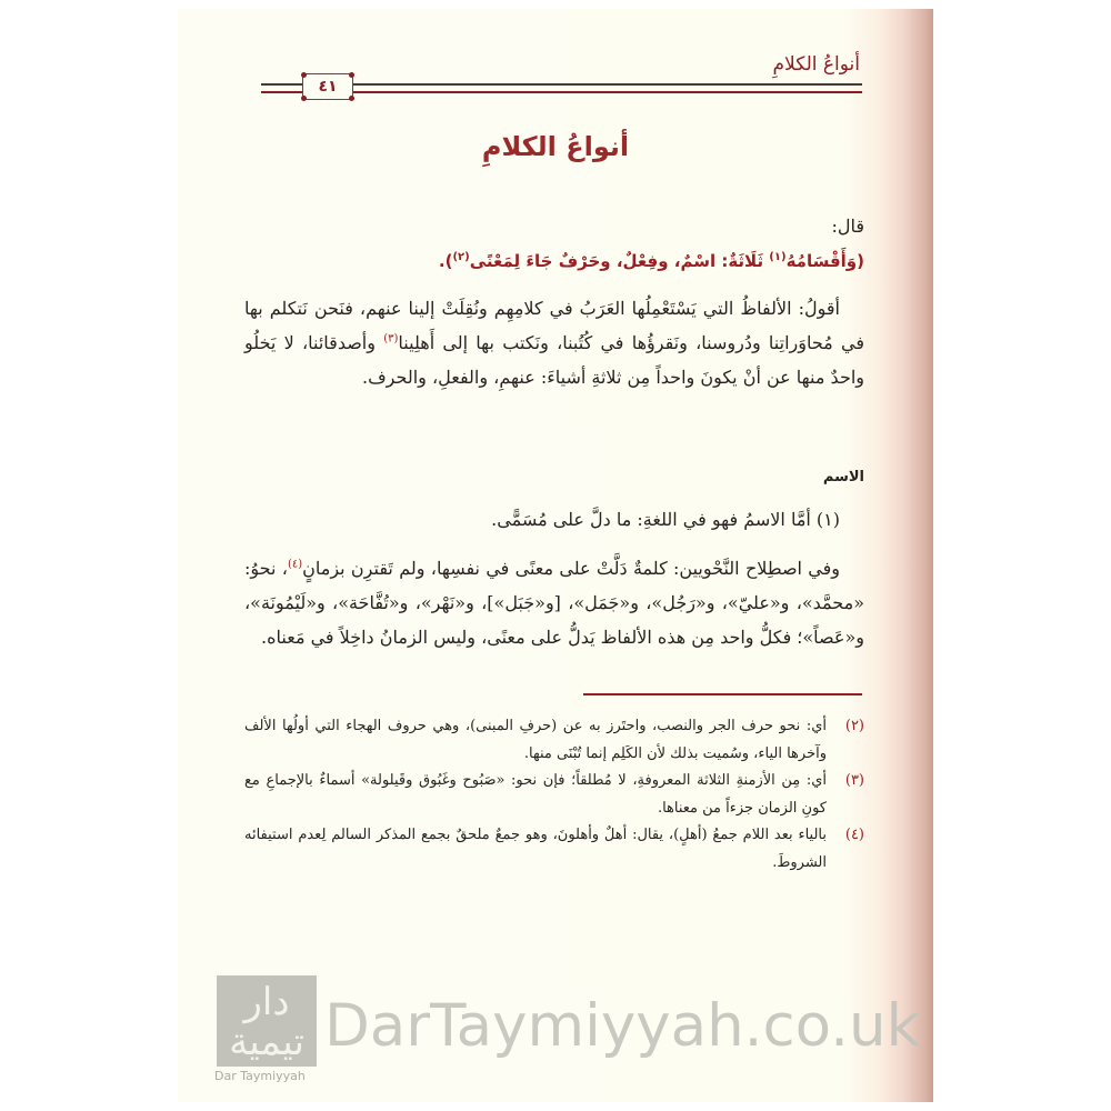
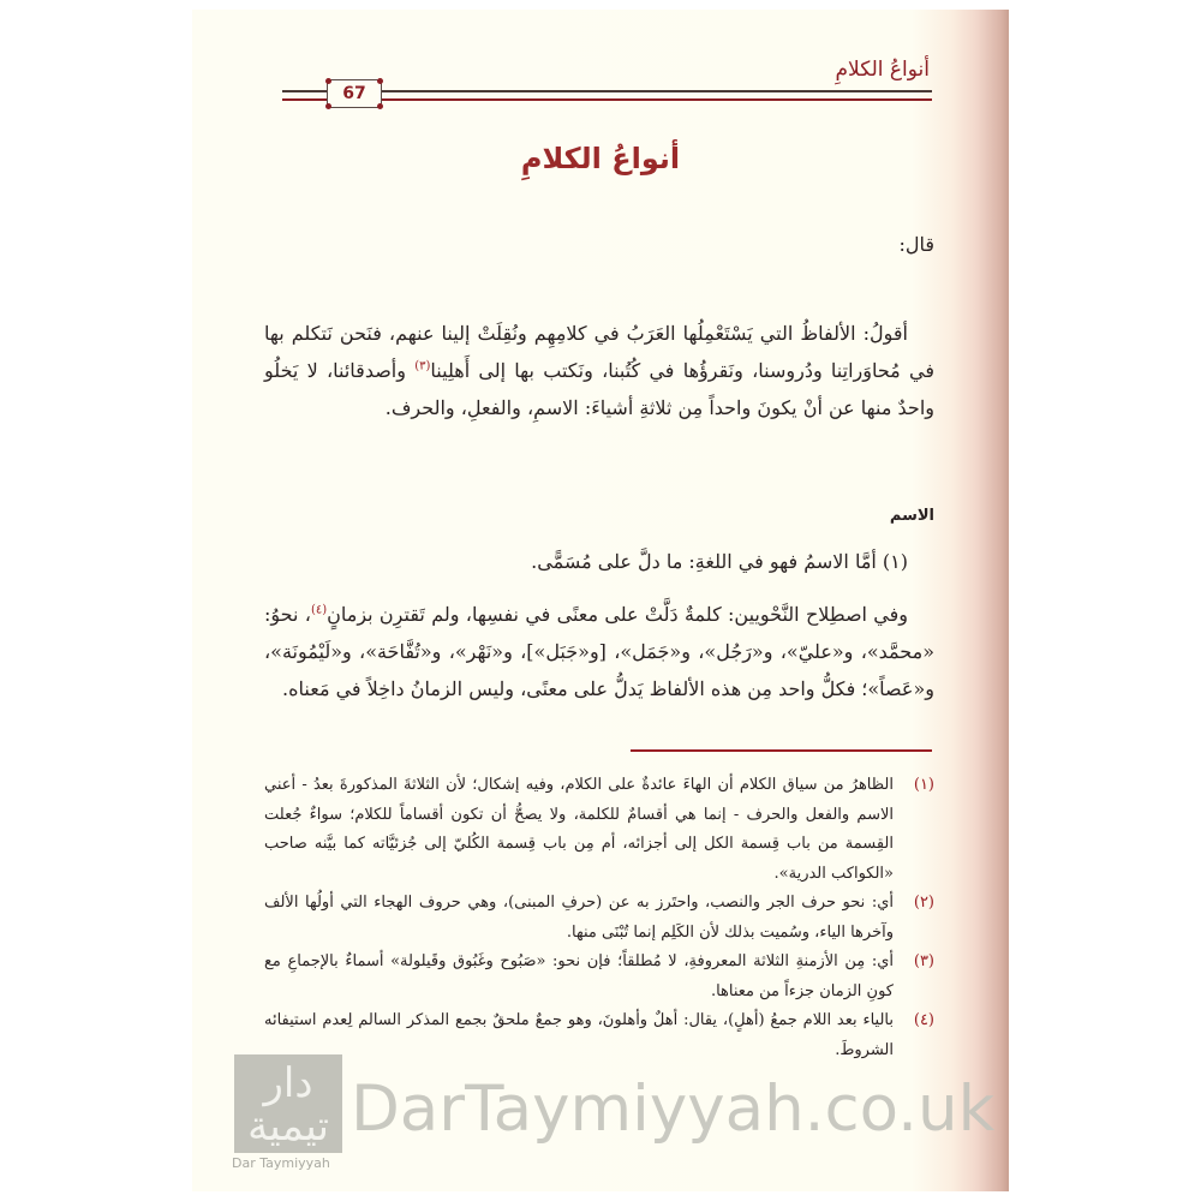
  أنواعُ الكلامِ
- ٤١
+ 67
  أنواعُ الكلامِ
  قال:
- (وَأَقْسَامُهُ(١) ثَلَاثَةٌ: اسْمٌ، وفِعْلٌ، وحَرْفٌ جَاءَ لِمَعْنًى(٢)).
- أقولُ: الألفاظُ التي يَسْتَعْمِلُها العَرَبُ في كلامِهِم ونُقِلَتْ إلينا عنهم، فنَحن نَتكلم بها في مُحاوَراتِنا ودُروسنا، ونَقرؤُها في كُتُبنا، ونَكتب بها إلى أَهلِينا(٣) وأصدقائنا، لا يَخلُو واحدٌ منها عن أنْ يكونَ واحداً مِن ثلاثةِ أشياءَ: عنهمِ، والفعلِ، والحرف.
+ أقولُ: الألفاظُ التي يَسْتَعْمِلُها العَرَبُ في كلامِهِم ونُقِلَتْ إلينا عنهم، فنَحن نَتكلم بها في مُحاوَراتِنا ودُروسنا، ونَقرؤُها في كُتُبنا، ونَكتب بها إلى أَهلِينا(٣) وأصدقائنا، لا يَخلُو واحدٌ منها عن أنْ يكونَ واحداً مِن ثلاثةِ أشياءَ: الاسمِ، والفعلِ، والحرف.
  الاسم
  (١) أمَّا الاسمُ فهو في اللغةِ: ما دلَّ على مُسَمًّى.
  وفي اصطِلاح النَّحْويين: كلمةٌ دَلَّتْ على معنًى في نفسِها، ولم تَقترِن بزمانٍ(٤)، نحوُ: «محمَّد»، و«عليّ»، و«رَجُل»، و«جَمَل»، [و«جَبَل»]، و«نَهْر»، و«تُفَّاحَة»، و«لَيْمُونَة»، و«عَصاً»؛ فكلُّ واحد مِن هذه الألفاظ يَدلُّ على معنًى، وليس الزمانُ داخِلاً في مَعناه.
+ (١)
+ الظاهرُ من سياق الكلام أن الهاءَ عائدةٌ على الكلام، وفيه إشكال؛ لأن الثلاثةَ المذكورةَ بعدُ - أعني الاسم والفعل والحرف - إنما هي أقسامٌ للكلمة، ولا يصحُّ أن تكون أقساماً للكلام؛ سواءٌ جُعلت القِسمة من باب قِسمة الكل إلى أجزائه، أم مِن باب قِسمة الكُليّ إلى جُزئيَّاته كما بيَّنه صاحب «الكواكب الدرية».
  (٢)
  أي: نحو حرف الجر والنصب، واحتَرز به عن (حرفِ المبنى)، وهي حروف الهجاء التي أولُها الألف وآخرها الياء، وسُميت بذلك لأن الكَلِم إنما تُبْنَى منها.
  (٣)
  أي: مِن الأزمنةِ الثلاثة المعروفةِ، لا مُطلقاً؛ فإن نحو: «صَبُوح وغَبُوق وقَيلولة» أسماءٌ بالإجماعِ مع كونِ الزمان جزءاً من معناها.
  (٤)
  بالياء بعد اللام جمعُ (أهلٍ)، يقال: أهلٌ وأهلونَ، وهو جمعٌ ملحقٌ بجمع المذكر السالم لِعدم استيفائه الشروطَ.
  دار تيمية
  Dar Taymiyyah
  DarTaymiyyah.co.uk
